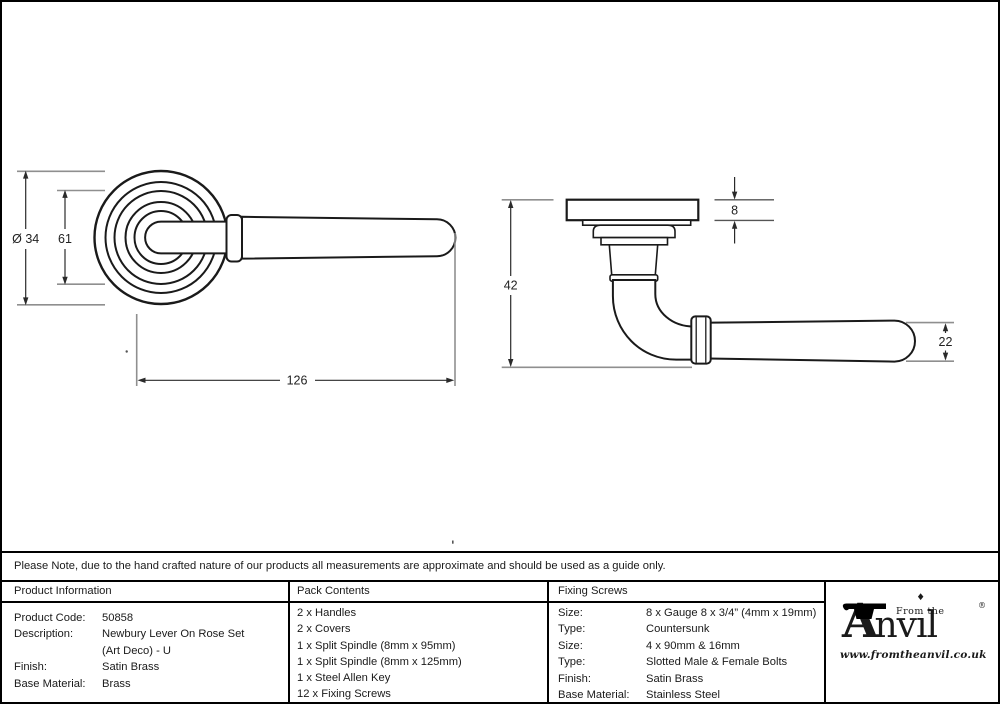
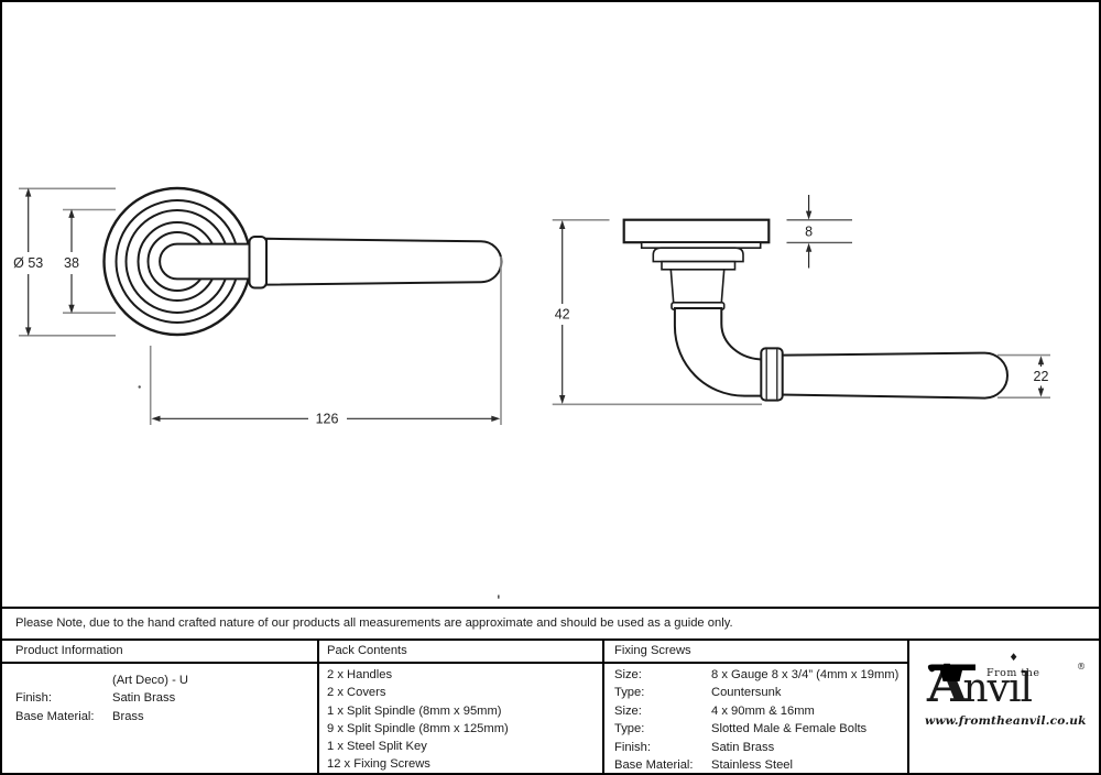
- Ø 34
+ Ø 53
- 61
+ 38
  126
  42
  8
  22
  Please Note, due to the hand crafted nature of our products all measurements are approximate and should be used as a guide only.
  Product Information
  Pack Contents
  Fixing Screws
- Product Code:
- 50858
- Description:
- Newbury Lever On Rose Set
  (Art Deco) - U
  Finish:
  Satin Brass
  Base Material:
  Brass
  2 x Handles
  2 x Covers
  1 x Split Spindle (8mm x 95mm)
- 1 x Split Spindle (8mm x 125mm)
+ 9 x Split Spindle (8mm x 125mm)
- 1 x Steel Allen Key
+ 1 x Steel Split Key
  12 x Fixing Screws
  Size:
  8 x Gauge 8 x 3/4” (4mm x 19mm)
  Type:
  Countersunk
  Size:
  4 x 90mm & 16mm
  Type:
  Slotted Male & Female Bolts
  Finish:
  Satin Brass
  Base Material:
  Stainless Steel
  A
  nvı
  ◆
  l
  From the
  ®
  www.fromtheanvil.co.uk
